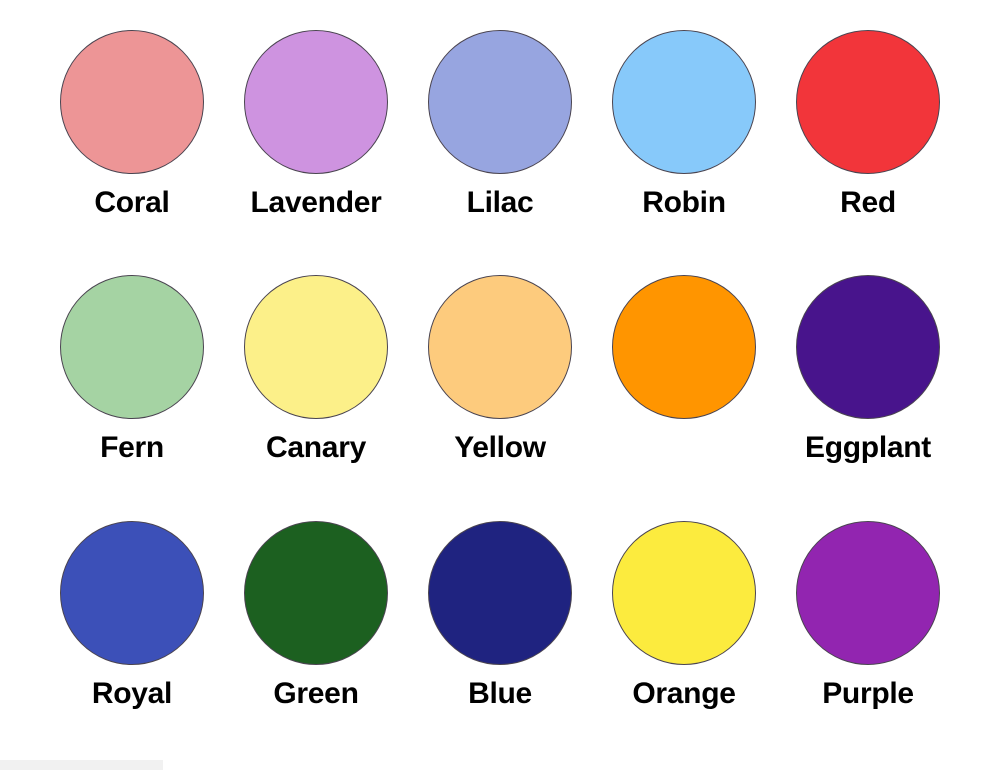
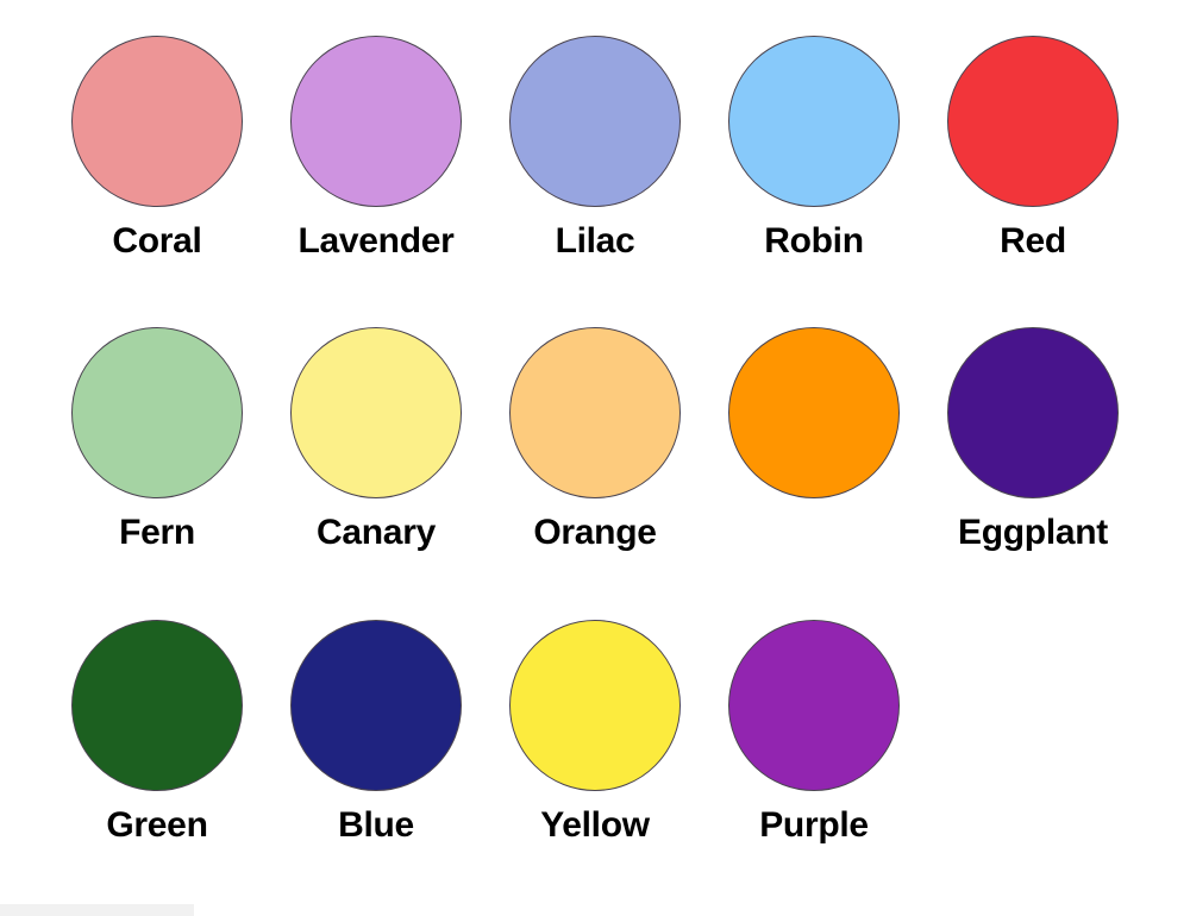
  Coral
  Lavender
  Lilac
  Robin
  Red
  Fern
  Canary
- Yellow
+ Orange
  Eggplant
- Royal
  Green
  Blue
- Orange
+ Yellow
  Purple
